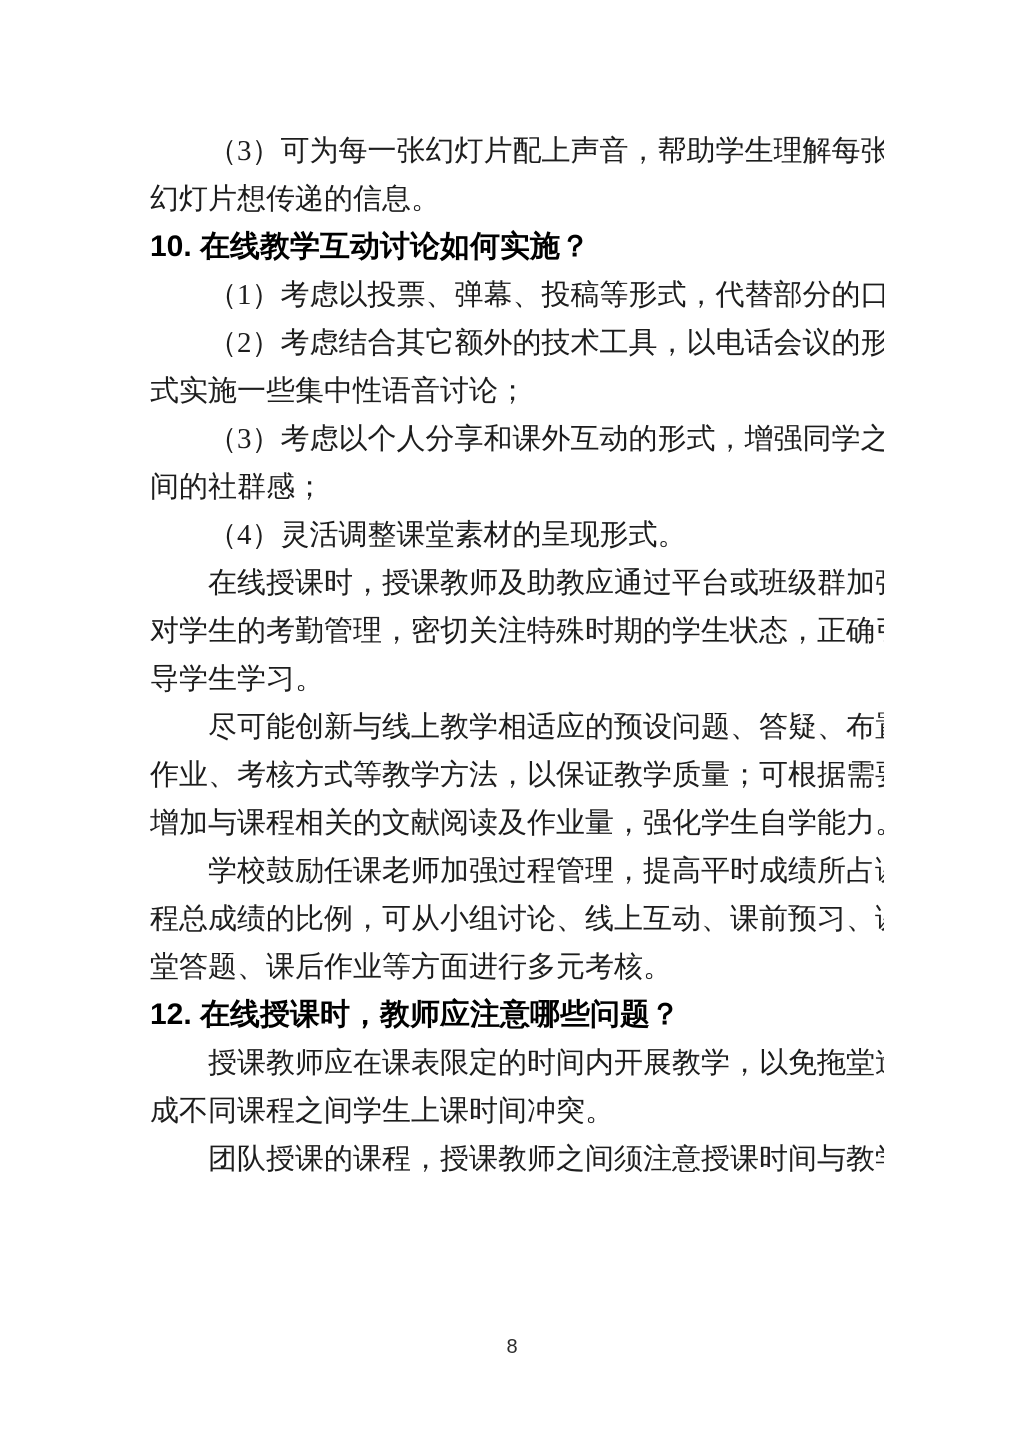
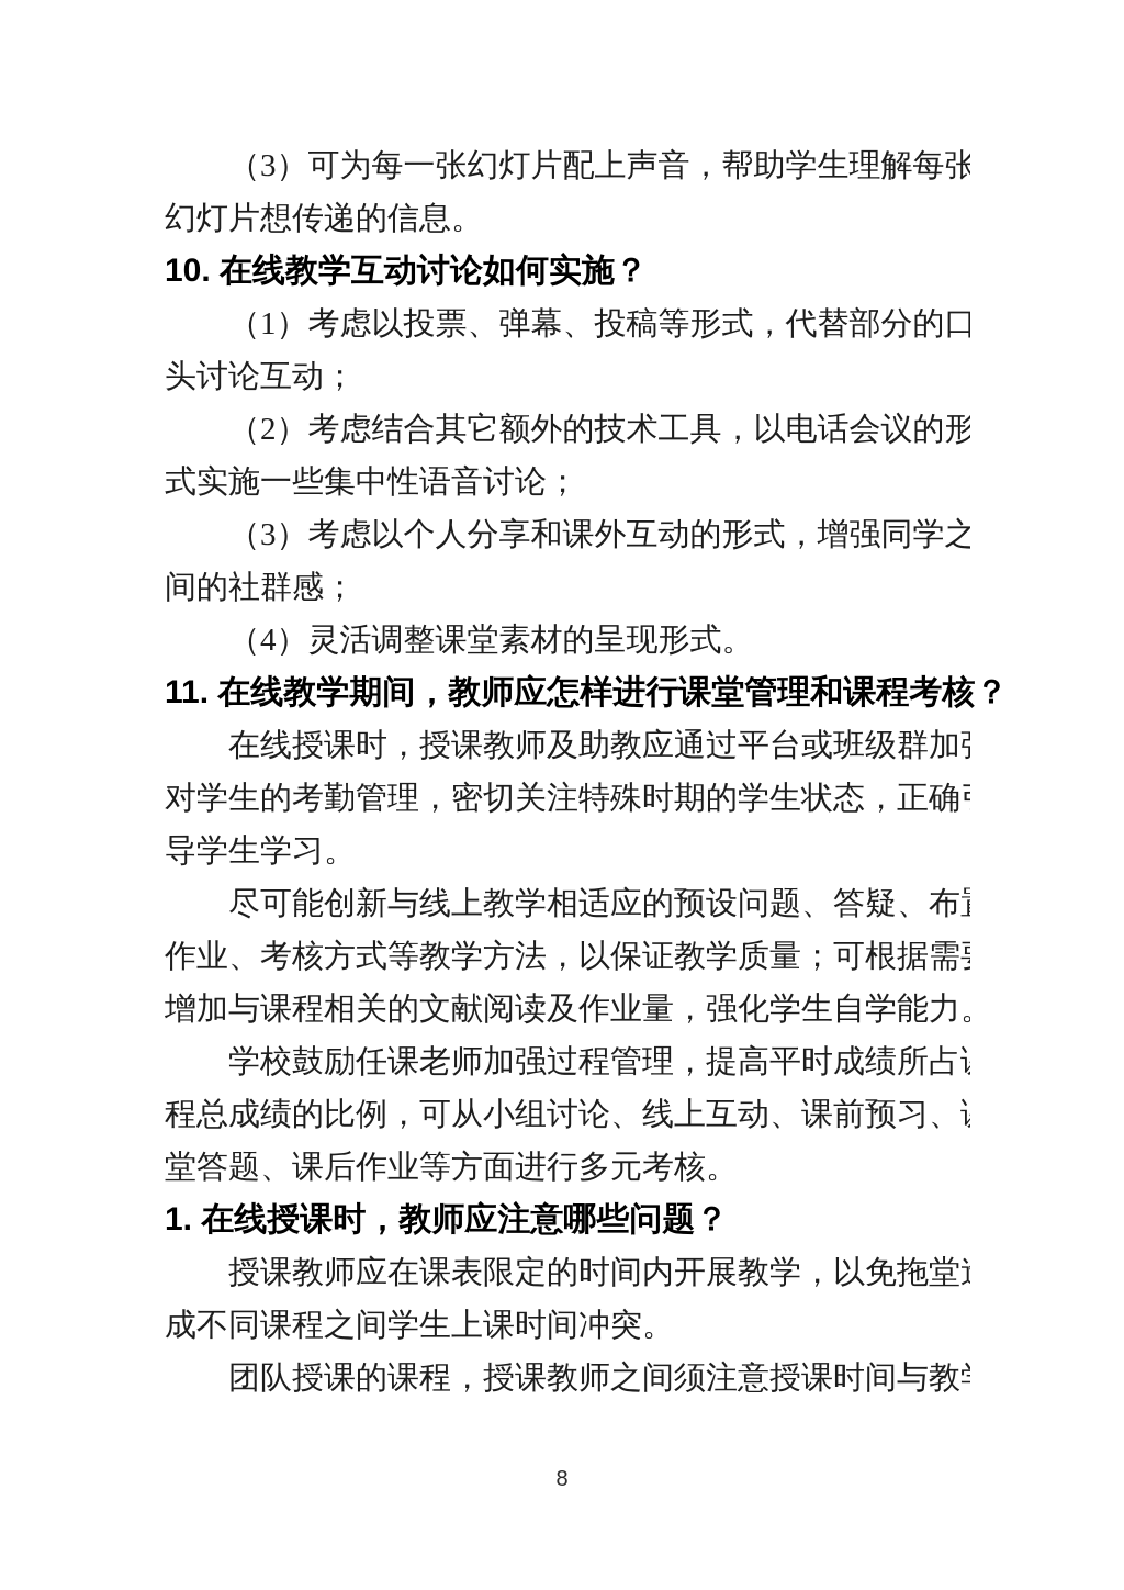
  （3）可为每一张幻灯片配上声音，帮助学生理解每张
  幻灯片想传递的信息。
  10. 在线教学互动讨论如何实施？
  （1）考虑以投票、弹幕、投稿等形式，代替部分的口
+ 头讨论互动；
  （2）考虑结合其它额外的技术工具，以电话会议的形
  式实施一些集中性语音讨论；
  （3）考虑以个人分享和课外互动的形式，增强同学之
  间的社群感；
  （4）灵活调整课堂素材的呈现形式。
+ 11. 在线教学期间，教师应怎样进行课堂管理和课程考核？
  在线授课时，授课教师及助教应通过平台或班级群加
  对学生的考勤管理，密切关注特殊时期的学生状态，正确
  导学生学习。
  尽可能创新与线上教学相适应的预设问题、答疑、布
  作业、考核方式等教学方法，以保证教学质量；可根据需
  增加与课程相关的文献阅读及作业量，强化学生自学能力
  学校鼓励任课老师加强过程管理，提高平时成绩所占
  程总成绩的比例，可从小组讨论、线上互动、课前预习、
  堂答题、课后作业等方面进行多元考核。
- 12. 在线授课时，教师应注意哪些问题？
+ 1. 在线授课时，教师应注意哪些问题？
  授课教师应在课表限定的时间内开展教学，以免拖堂
  成不同课程之间学生上课时间冲突。
  团队授课的课程，授课教师之间须注意授课时间与教
  8
